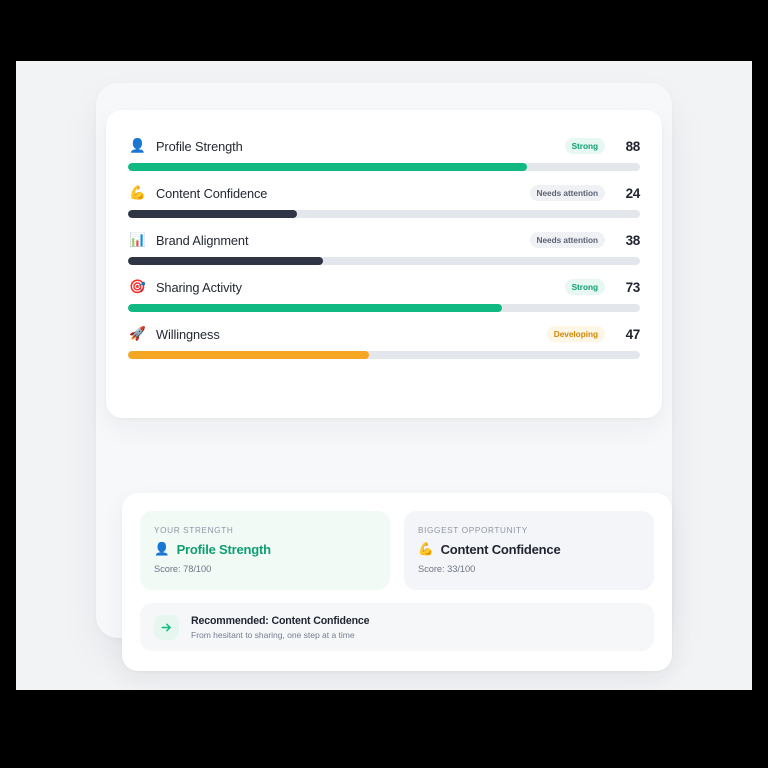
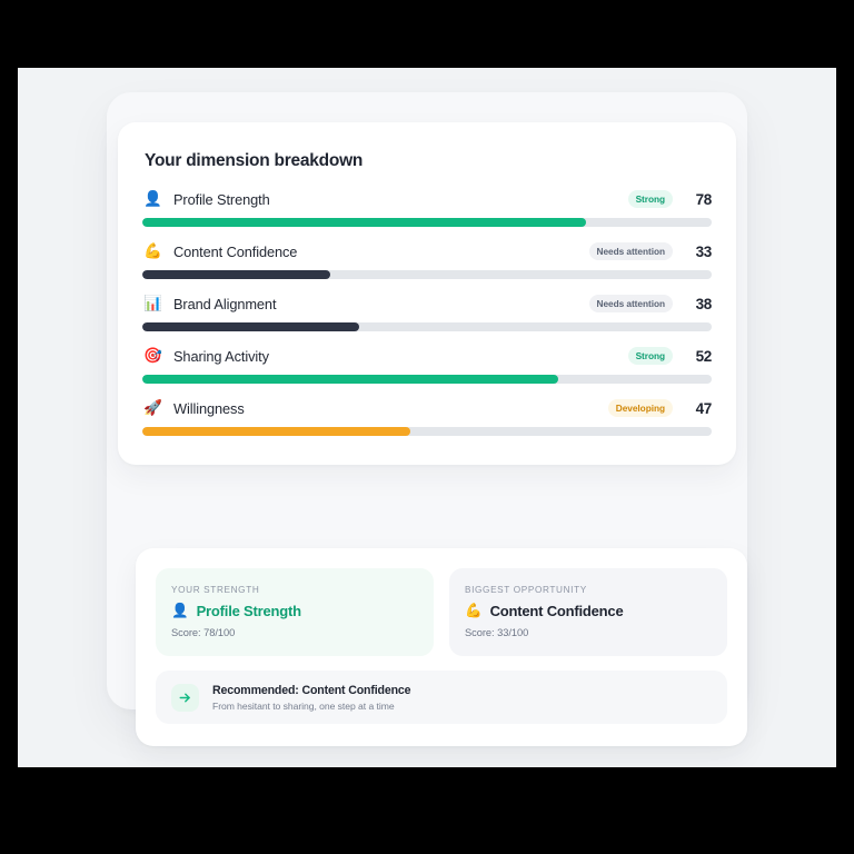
+ Your dimension breakdown
  👤
  Profile Strength
  Strong
- 88
+ 78
  💪
  Content Confidence
  Needs attention
- 24
+ 33
  📊
  Brand Alignment
  Needs attention
  38
  🎯
  Sharing Activity
  Strong
- 73
+ 52
  🚀
  Willingness
  Developing
  47
  YOUR STRENGTH
  👤
  Profile Strength
  Score: 78/100
  BIGGEST OPPORTUNITY
  💪
  Content Confidence
  Score: 33/100
  Recommended: Content Confidence
  From hesitant to sharing, one step at a time
